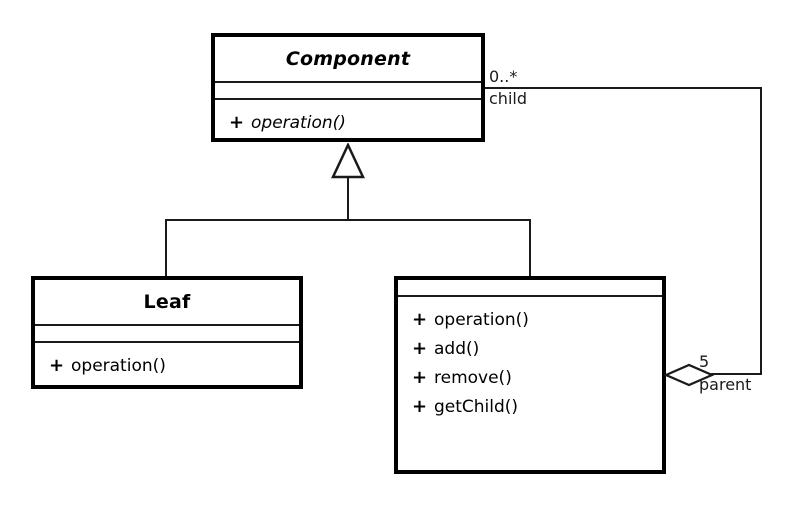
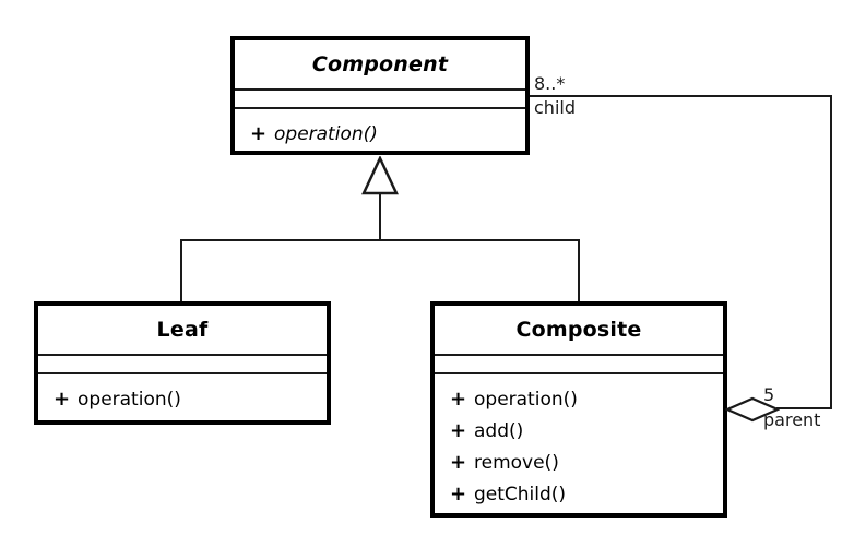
- 0..*
+ 8..*
  child
  5
  parent
  Component
  +
  operation()
  Leaf
  +
  operation()
+ Composite
  +
  operation()
  +
  add()
  +
  remove()
  +
  getChild()
